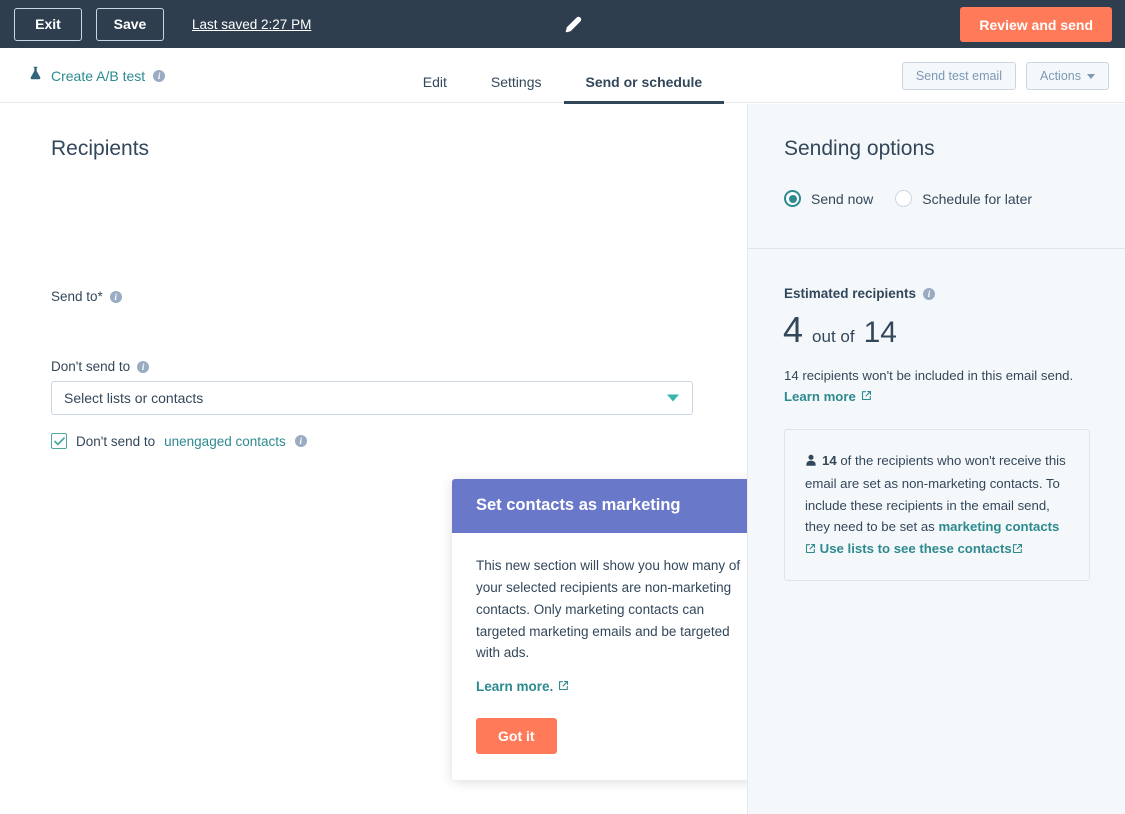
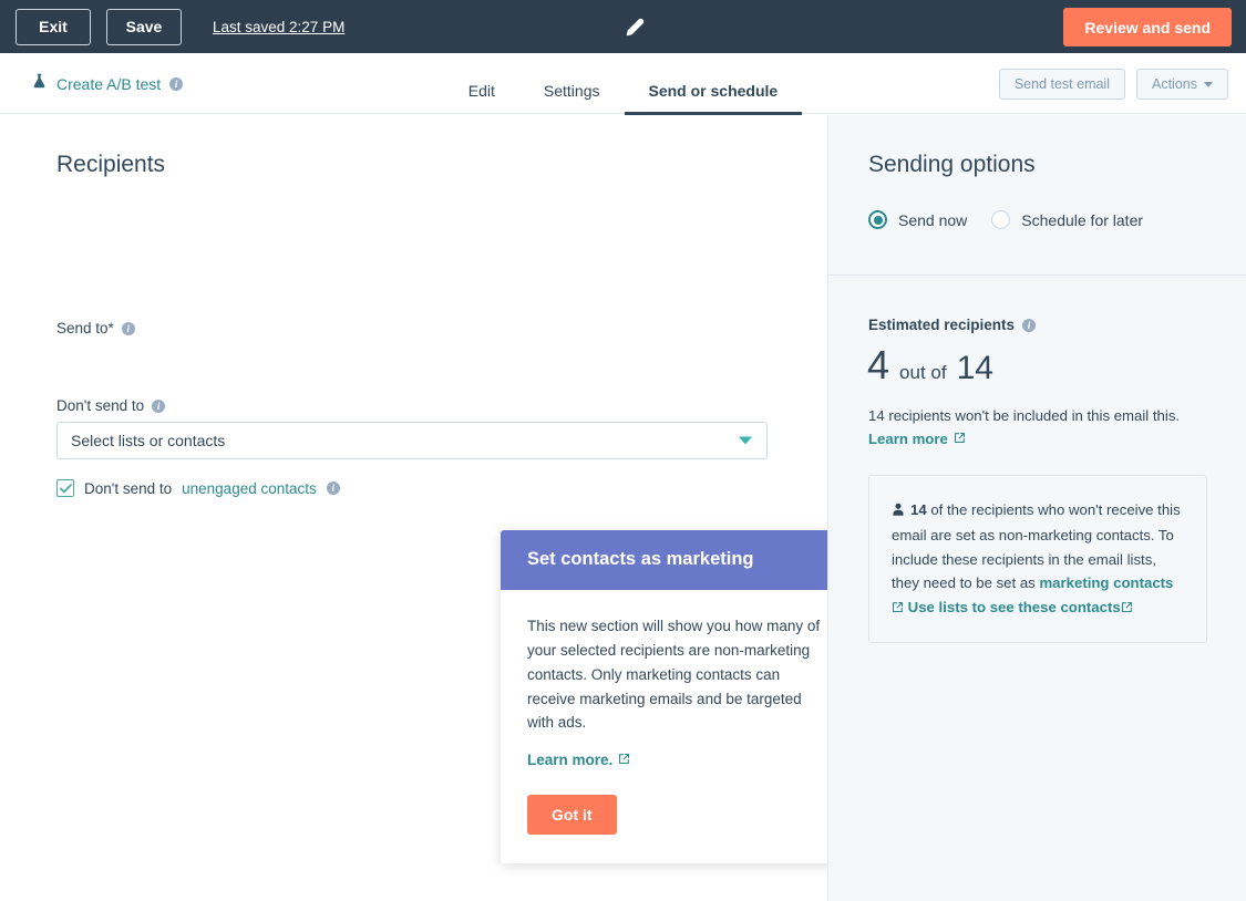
  Exit
  Save
  Last saved 2:27 PM
  Review and send
  Create A/B test
  i
  Edit
  Settings
  Send or schedule
  Send test email
  Actions
  Recipients
  Send to*
  i
  Don't send to
  i
  Select lists or contacts
  Don't send to
  unengaged contacts
  i
  Set contacts as marketing
- This new section will show you how many of your selected recipients are non-marketing contacts. Only marketing contacts can targeted marketing emails and be targeted with ads.
+ This new section will show you how many of your selected recipients are non-marketing contacts. Only marketing contacts can receive marketing emails and be targeted with ads.
  Learn more.
  Got it
  Sending options
  Send now
  Schedule for later
  Estimated recipients
  i
  4
  out of
  14
- 14 recipients won't be included in this email send.
+ 14 recipients won't be included in this email this.
  Learn more
- 14 of the recipients who won't receive this email are set as non-marketing contacts. To include these recipients in the email send, they need to be set as marketing contacts Use lists to see these contacts
+ 14 of the recipients who won't receive this email are set as non-marketing contacts. To include these recipients in the email lists, they need to be set as marketing contacts Use lists to see these contacts
